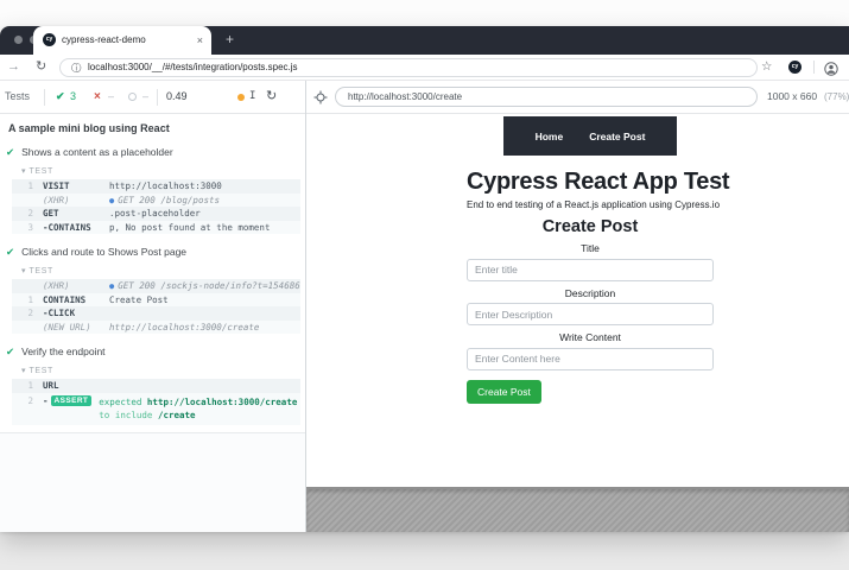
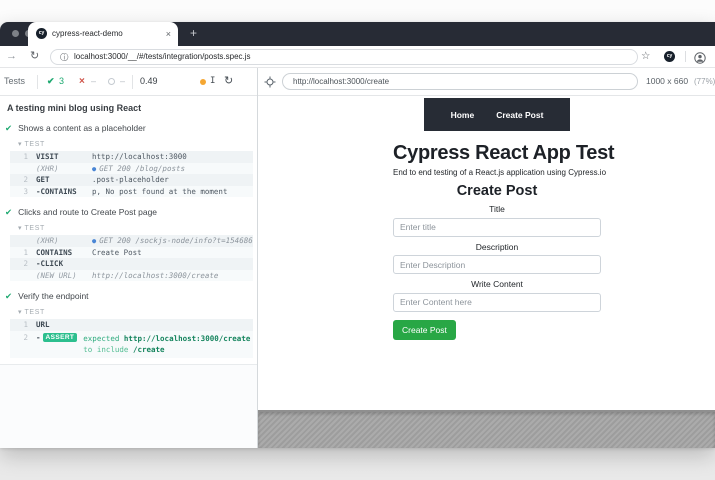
  cypress-react-demo
  ×
  +
  →
  ↻
  ⓘ
  localhost:3000/__/#/tests/integration/posts.spec.js
  ☆
  Tests
  ✔
  3
  ×
  –
  –
  0.49
  I
  ↻
  http://localhost:3000/create
  1000 x 660
  (77%)
- A sample mini blog using React
+ A testing mini blog using React
  ✔
  Shows a content as a placeholder
  1
  VISIT
  http://localhost:3000
  (XHR)
  ● GET 200 /blog/posts
  2
  GET
  .post-placeholder
  3
  -CONTAINS
  p, No post found at the moment
  ✔
- Clicks and route to Shows Post page
+ Clicks and route to Create Post page
  (XHR)
  ● GET 200 /sockjs-node/info?t=154686
  1
  CONTAINS
  Create Post
  2
  -CLICK
  (NEW URL)
  http://localhost:3000/create
  ✔
  Verify the endpoint
  1
  URL
  2
  -
  expected http://localhost:3000/create to include /create
  Home
  Create Post
  Cypress React App Test
  End to end testing of a React.js application using Cypress.io
  Create Post
  Title
  Enter title
  Description
  Enter Description
  Write Content
  Enter Content here
  Create Post
